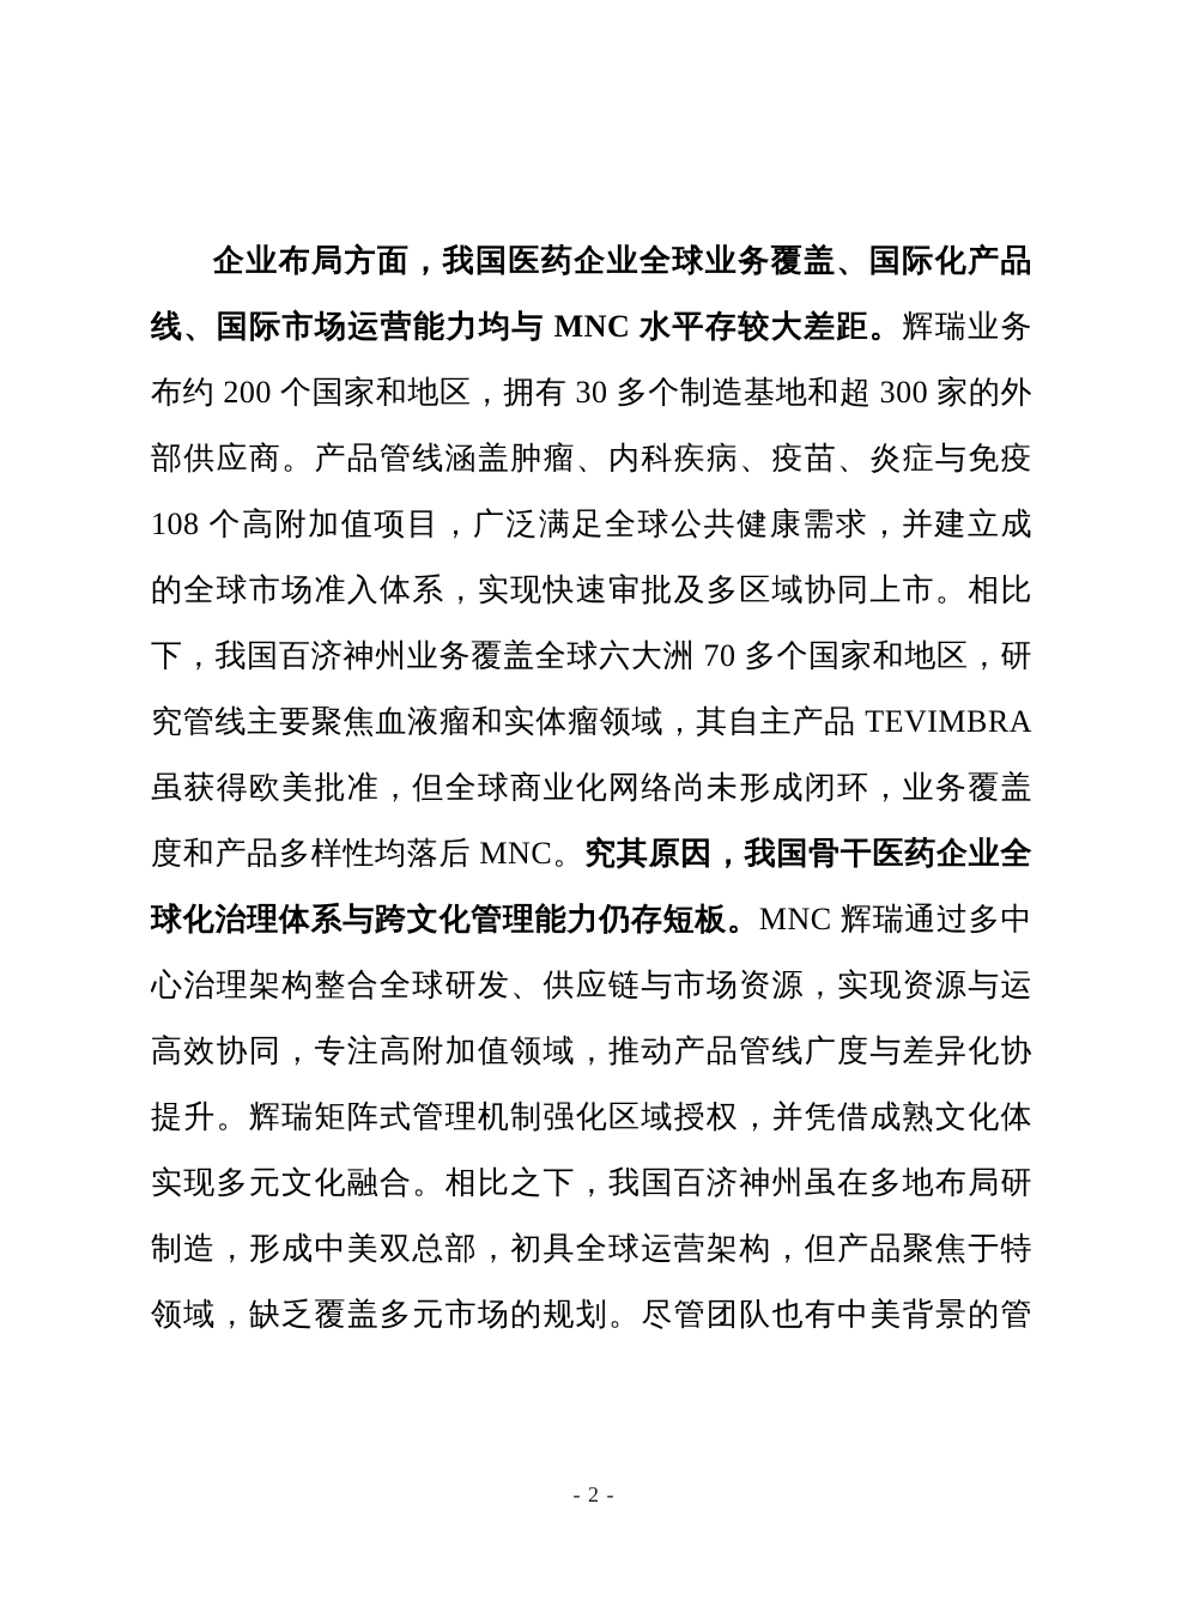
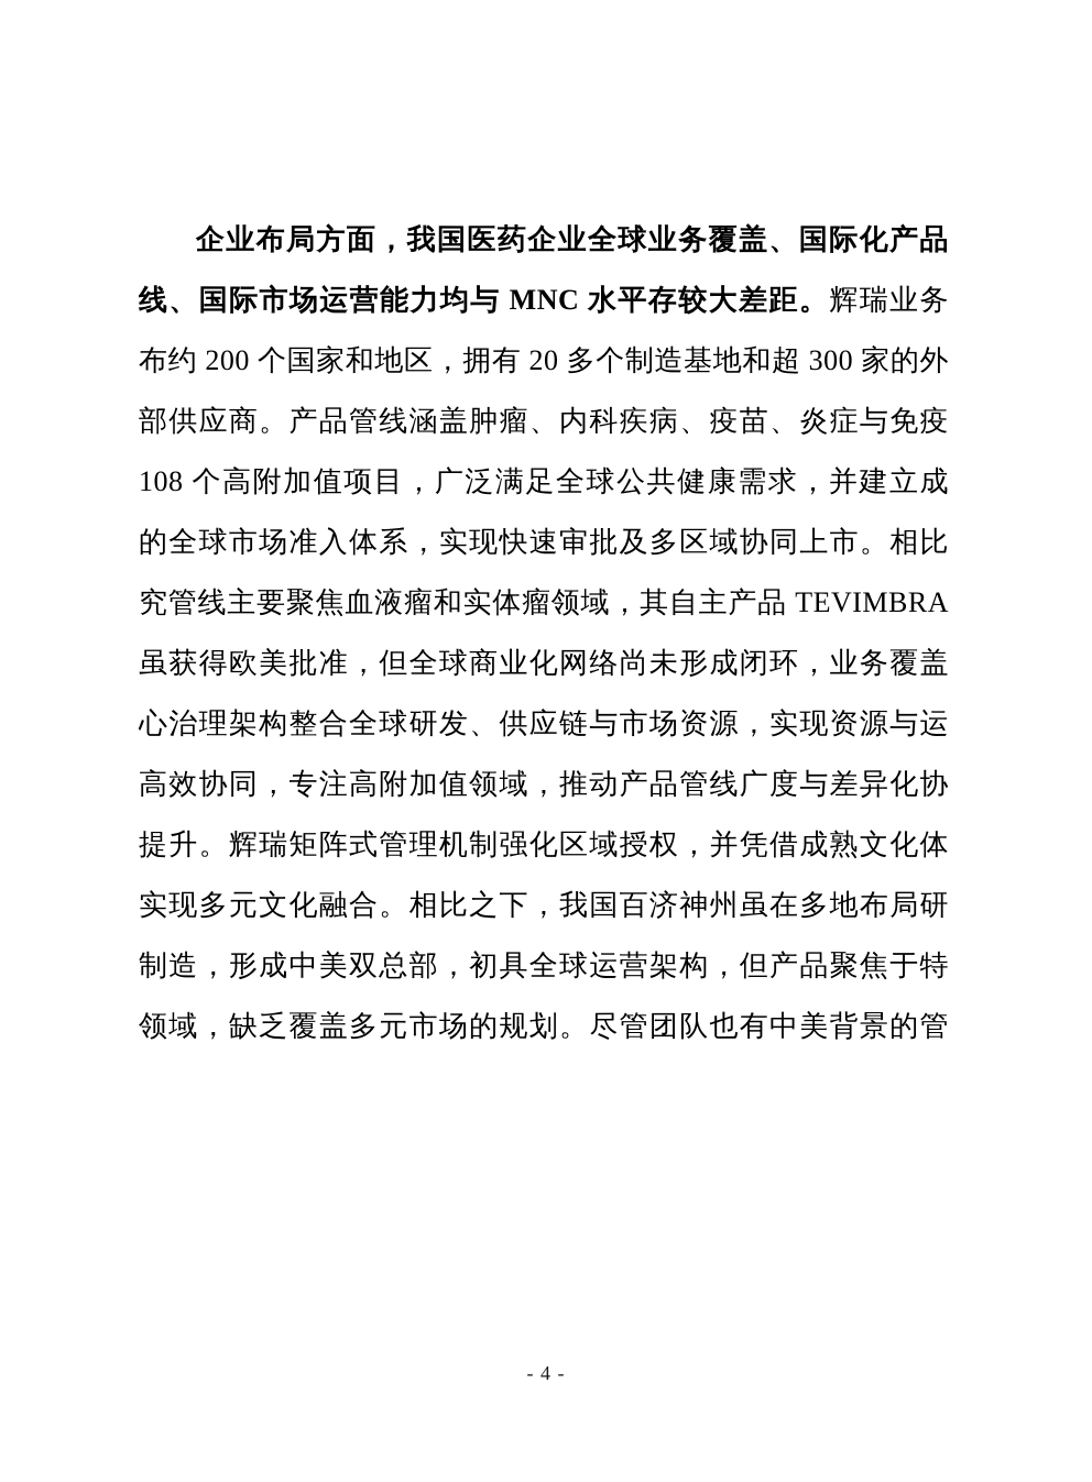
  企业布局方面，我国医药企业全球业务覆盖、国际化产品
  线、国际市场运营能力均与 MNC 水平存较大差距。辉瑞业务
- 布约 200 个国家和地区，拥有 30 多个制造基地和超 300 家的外
+ 布约 200 个国家和地区，拥有 20 多个制造基地和超 300 家的外
  部供应商。产品管线涵盖肿瘤、内科疾病、疫苗、炎症与免疫
  108 个高附加值项目，广泛满足全球公共健康需求，并建立成
  的全球市场准入体系，实现快速审批及多区域协同上市。相比
- 下，我国百济神州业务覆盖全球六大洲 70 多个国家和地区，研
  究管线主要聚焦血液瘤和实体瘤领域，其自主产品 TEVIMBRA
  虽获得欧美批准，但全球商业化网络尚未形成闭环，业务覆盖
- 度和产品多样性均落后 MNC。究其原因，我国骨干医药企业全
- 球化治理体系与跨文化管理能力仍存短板。MNC 辉瑞通过多中
  心治理架构整合全球研发、供应链与市场资源，实现资源与运
  高效协同，专注高附加值领域，推动产品管线广度与差异化协
  提升。辉瑞矩阵式管理机制强化区域授权，并凭借成熟文化体
  实现多元文化融合。相比之下，我国百济神州虽在多地布局研
  制造，形成中美双总部，初具全球运营架构，但产品聚焦于特
  领域，缺乏覆盖多元市场的规划。尽管团队也有中美背景的管
- - 2 -
+ - 4 -
